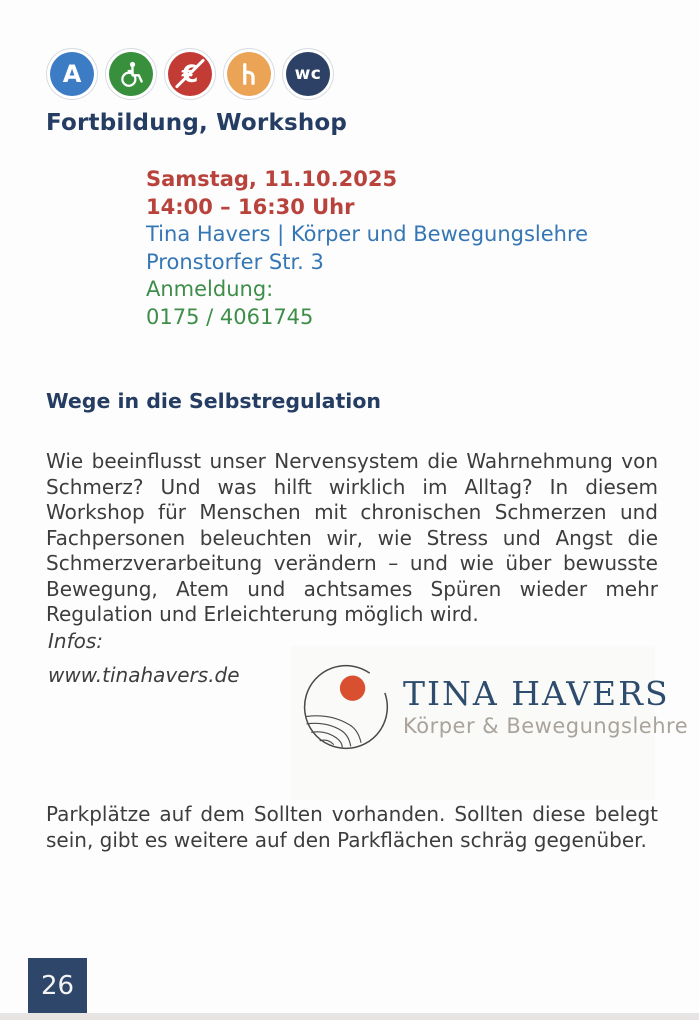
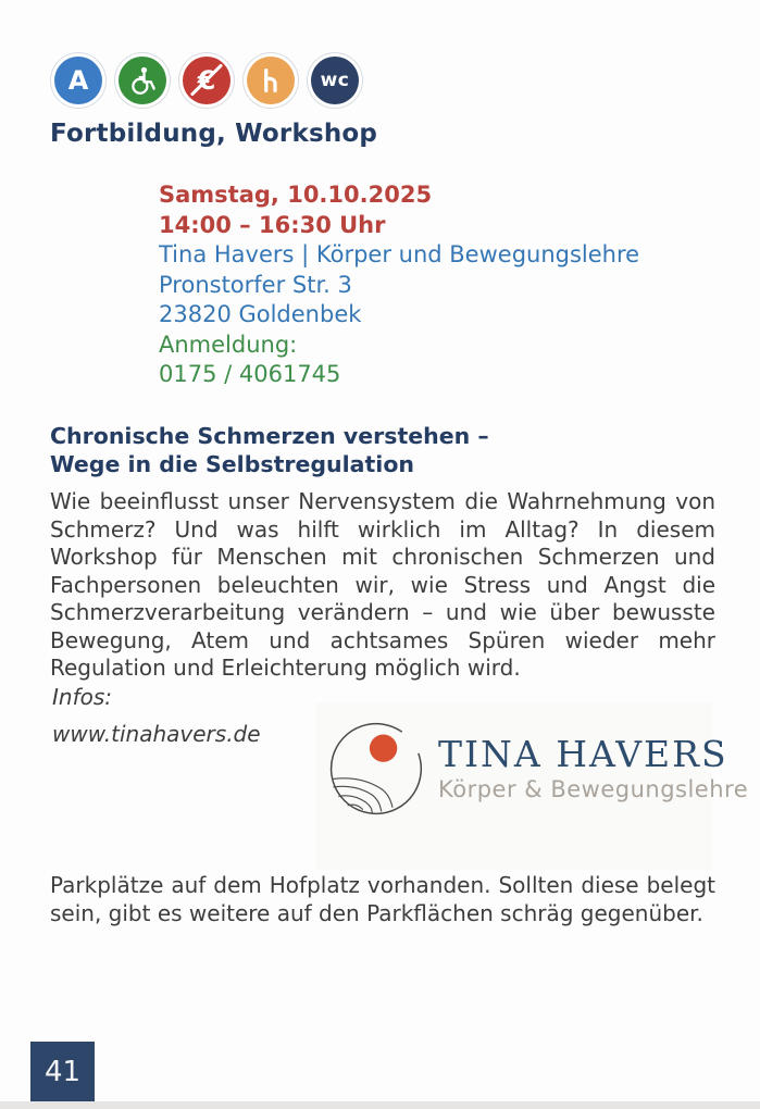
  A
  wc
  Fortbildung, Workshop
- Samstag, 11.10.2025
+ Samstag, 10.10.2025
  14:00 – 16:30 Uhr
  Tina Havers | Körper und Bewegungslehre
  Pronstorfer Str. 3
+ 23820 Goldenbek
  Anmeldung:
  0175 / 4061745
+ Chronische Schmerzen verstehen –
  Wege in die Selbstregulation
  Wie beeinflusst unser Nervensystem die Wahrnehmung von Schmerz? Und was hilft wirklich im Alltag? In diesem Workshop für Menschen mit chronischen Schmerzen und Fachpersonen beleuchten wir, wie Stress und Angst die Schmerzverarbeitung verändern – und wie über bewusste Bewegung, Atem und achtsames Spüren wieder mehr Regulation und Erleichterung möglich wird.
  Infos:
  www.tinahavers.de
  TINA HAVERS
  Körper & Bewegungslehre
- Parkplätze auf dem Sollten vorhanden. Sollten diese belegt sein, gibt es weitere auf den Parkflächen schräg gegenüber.
+ Parkplätze auf dem Hofplatz vorhanden. Sollten diese belegt sein, gibt es weitere auf den Parkflächen schräg gegenüber.
- 26
+ 41
